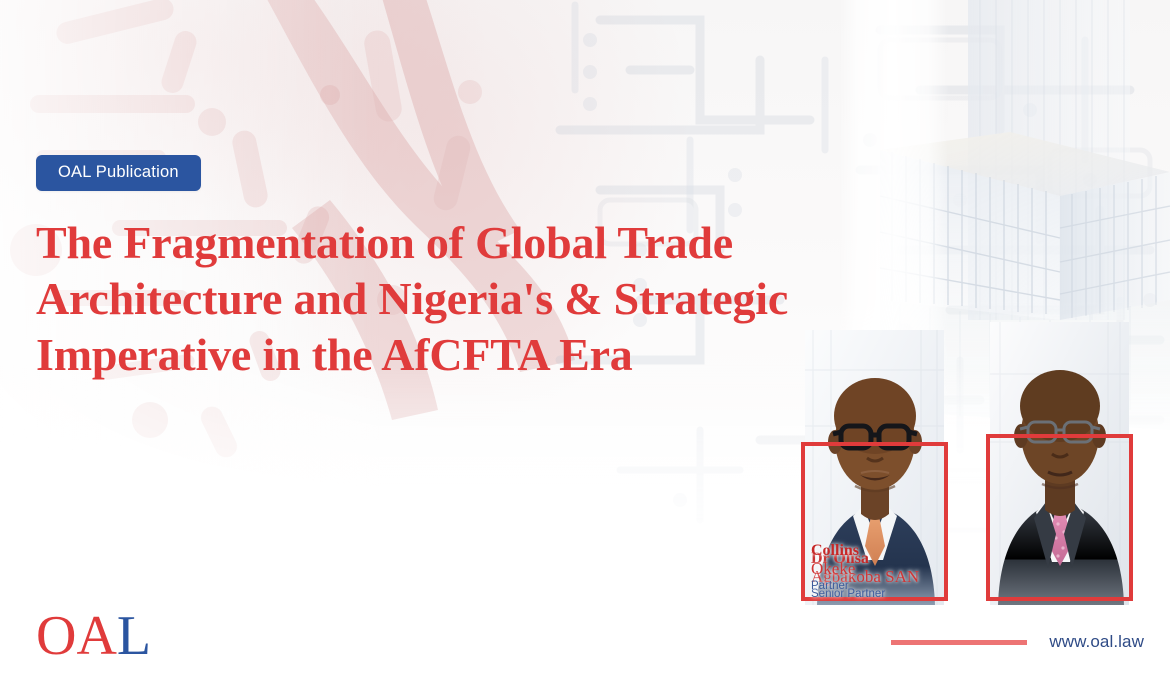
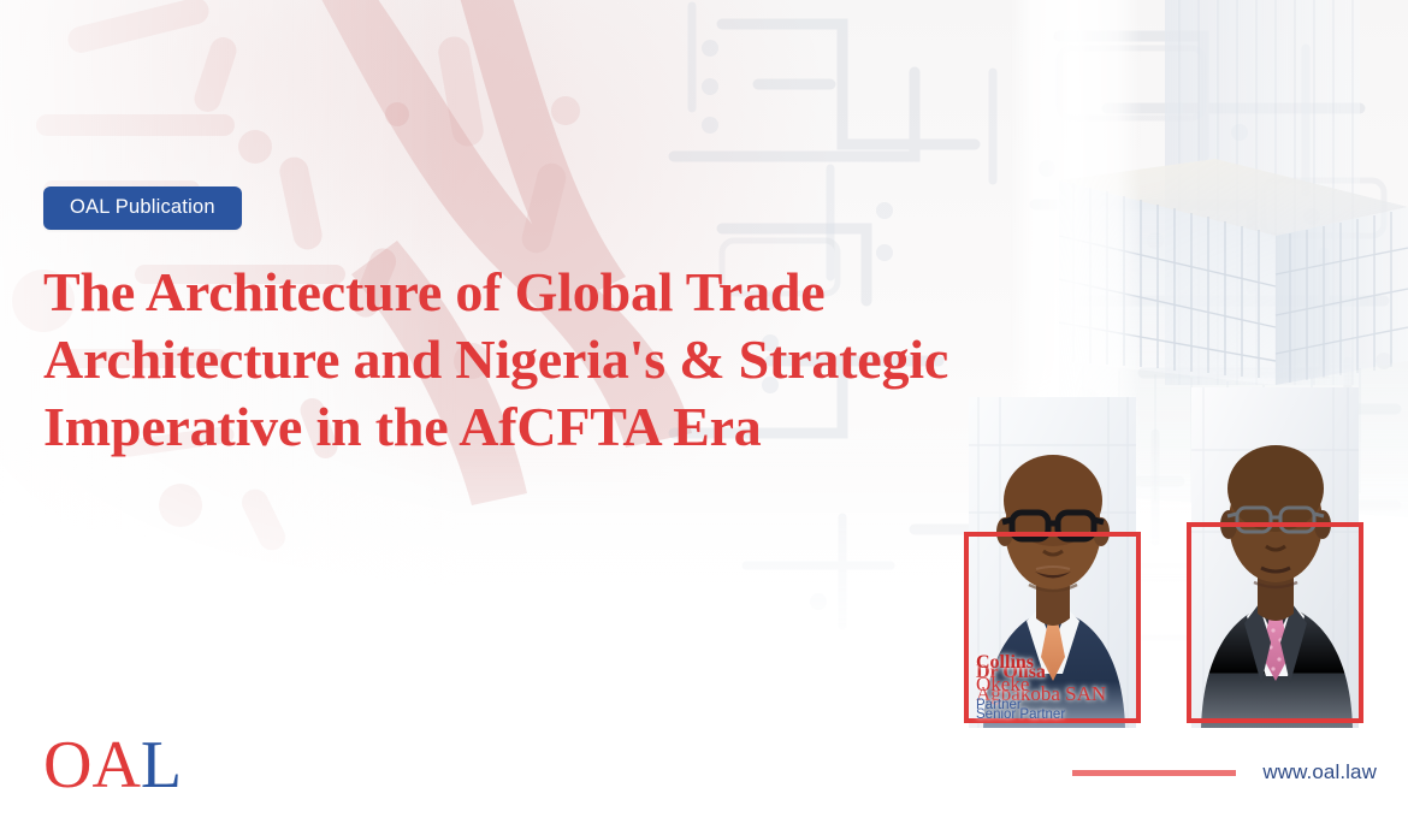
  OAL Publication
- The Fragmentation of Global Trade Architecture and Nigeria's & Strategic Imperative in the AfCFTA Era
+ The Architecture of Global Trade Architecture and Nigeria's & Strategic Imperative in the AfCFTA Era
  Dr Olisa
  Agbakoba SAN
  Senior Partner
  Collins
  Okeke
  Partner
  OAL
  www.oal.law
